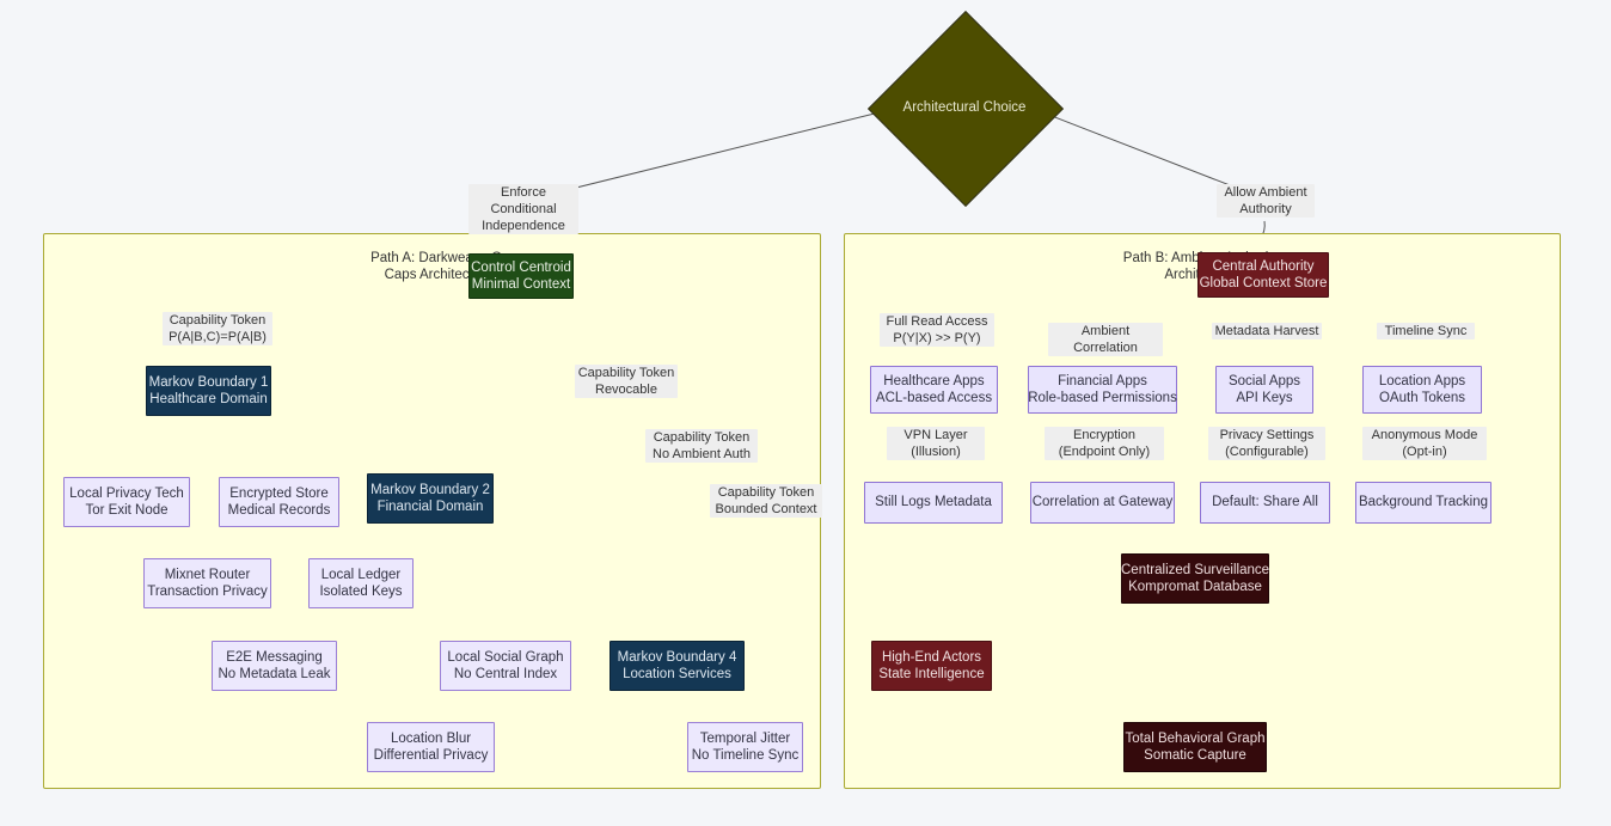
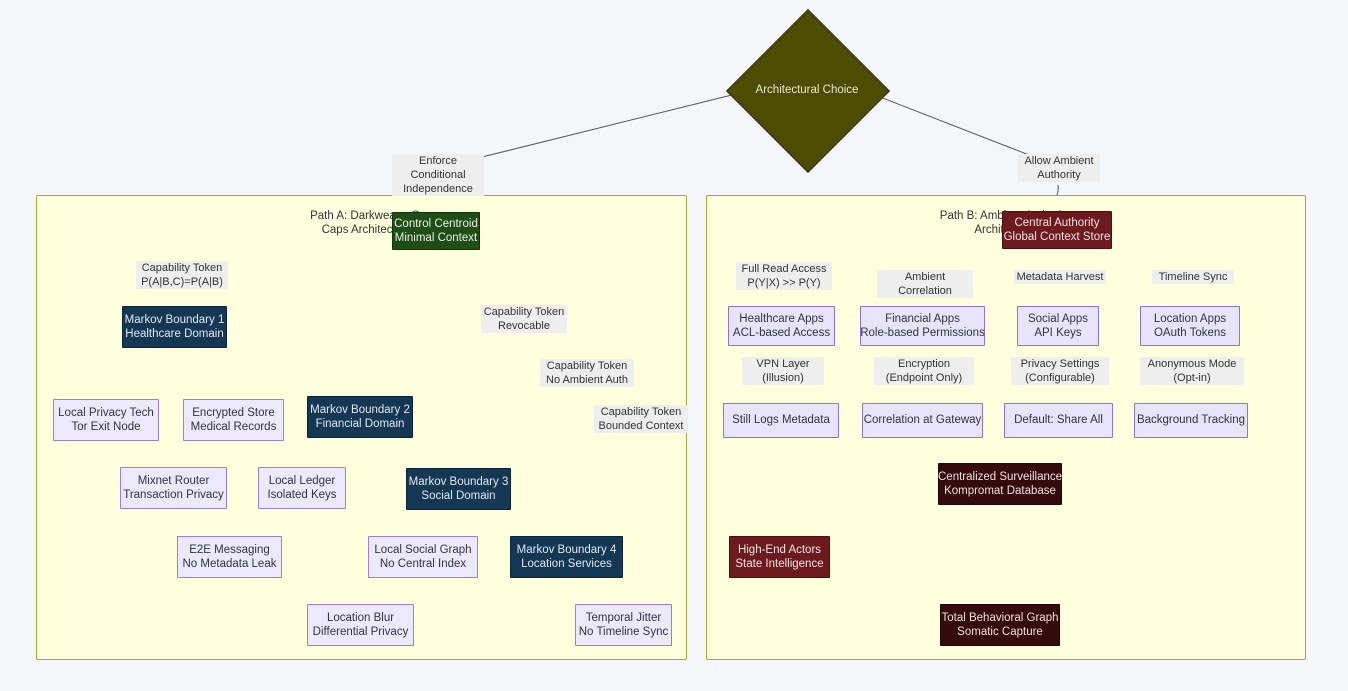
  Architectural Choice
  Enforce Conditional
  Independence
  Allow Ambient
  Authority
  Path A: Darkwe
  Caps Architec
  Control Centroid
  Minimal Context
  Capability Token
  P(A|B,C)=P(A|B)
  Capability Token
  Revocable
  Capability Token
  No Ambient Auth
  Capability Token
  Bounded Context
  Markov Boundary 1
  Healthcare Domain
  Markov Boundary 2
  Financial Domain
+ Markov Boundary 3
+ Social Domain
  Markov Boundary 4
  Location Services
  Local Privacy Tech
  Tor Exit Node
  Encrypted Store
  Medical Records
  Mixnet Router
  Transaction Privacy
  Local Ledger
  Isolated Keys
  E2E Messaging
  No Metadata Leak
  Local Social Graph
  No Central Index
  Location Blur
  Differential Privacy
  Temporal Jitter
  No Timeline Sync
  Central Authority
  Global Context Store
  Full Read Access
  P(Y|X) >> P(Y)
  Ambient Correlation
  Metadata Harvest
  Timeline Sync
  Healthcare Apps
  ACL-based Access
  Financial Apps
  Role-based Permissions
  Social Apps
  API Keys
  Location Apps
  OAuth Tokens
  VPN Layer
  (Illusion)
  Encryption
  (Endpoint Only)
  Privacy Settings
  (Configurable)
  Anonymous Mode
  (Opt-in)
  Still Logs Metadata
  Correlation at Gateway
  Default: Share All
  Background Tracking
  Centralized Surveillance
  Kompromat Database
  High-End Actors
  State Intelligence
  Total Behavioral Graph
  Somatic Capture
